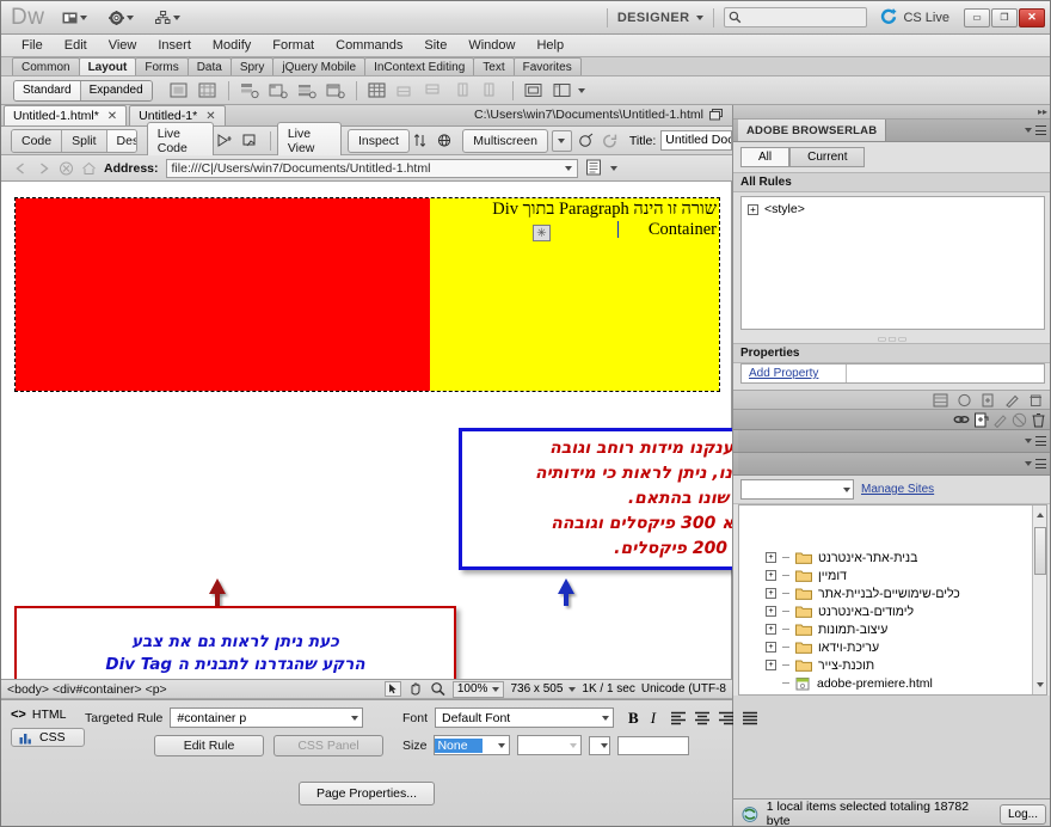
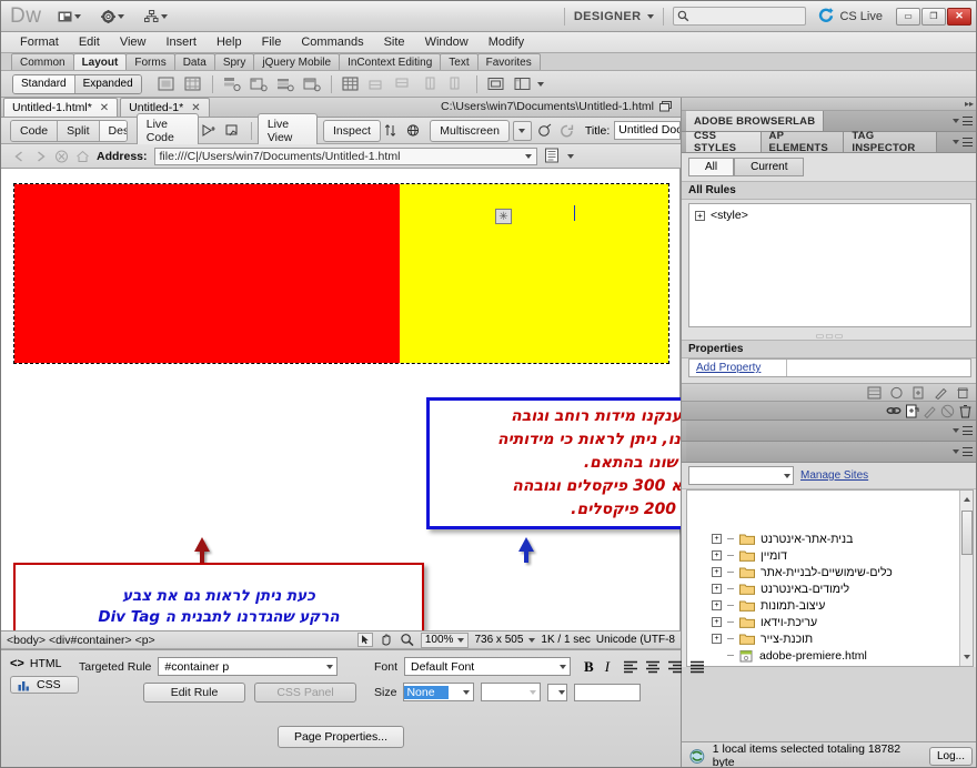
  Dw
  DESIGNER
  CS Live
  ▭
  ❐
  ✕
- File
+ Format
  Edit
  View
  Insert
- Modify
+ Help
- Format
+ File
  Commands
  Site
  Window
- Help
+ Modify
  Common
  Layout
  Forms
  Data
  Spry
  jQuery Mobile
  InContext Editing
  Text
  Favorites
  Standard
  Expanded
  Untitled-1.html*
  ✕
  Untitled-1*
  ✕
  C:\Users\win7\Documents\Untitled-1.html
  Code
  Split
  Live Code
  Live View
  Inspect
  Multiscreen
  Title:
  Untitled Doc
  Address:
  file:///C|/Users/win7/Documents/Untitled-1.html
- שורה זו הינה Paragraph בתוך Div Container
  ✳
  כעת ניתן לראות גם את צבע
  הרקע שהגדרנו לתבנית ה Div Tag
  ענקנו מידות רוחב וגובה
  נו, ניתן לראות כי מידותיה
  שונו בהתאם.
  א 300 פיקסלים וגובהה
  200 פיקסלים.
  ▸▸
  ADOBE BROWSERLAB
+ CSS STYLES
+ AP ELEMENTS
+ TAG INSPECTOR
  All
  Current
  All Rules
  +
  <style>
  ▭▭▭
  Properties
  Add Property
  Manage Sites
  בנית-אתר-אינטרנט
  דומיין
  כלים-שימושיים-לבניית-אתר
  לימודים-באינטרנט
  עיצוב-תמונות
  עריכת-וידאו
  תוכנת-צייר
  adobe-premiere.html
  <body> <div#container> <p>
  100%
  736 x 505
  1K / 1 sec
  Unicode (UTF-8
  <>
  HTML
  CSS
  Targeted Rule
  #container p
  Edit Rule
  CSS Panel
  Font
  Default Font
  B
  I
  Size
  None
  Page Properties...
  1 local items selected totaling 18782 byte
  Log...
